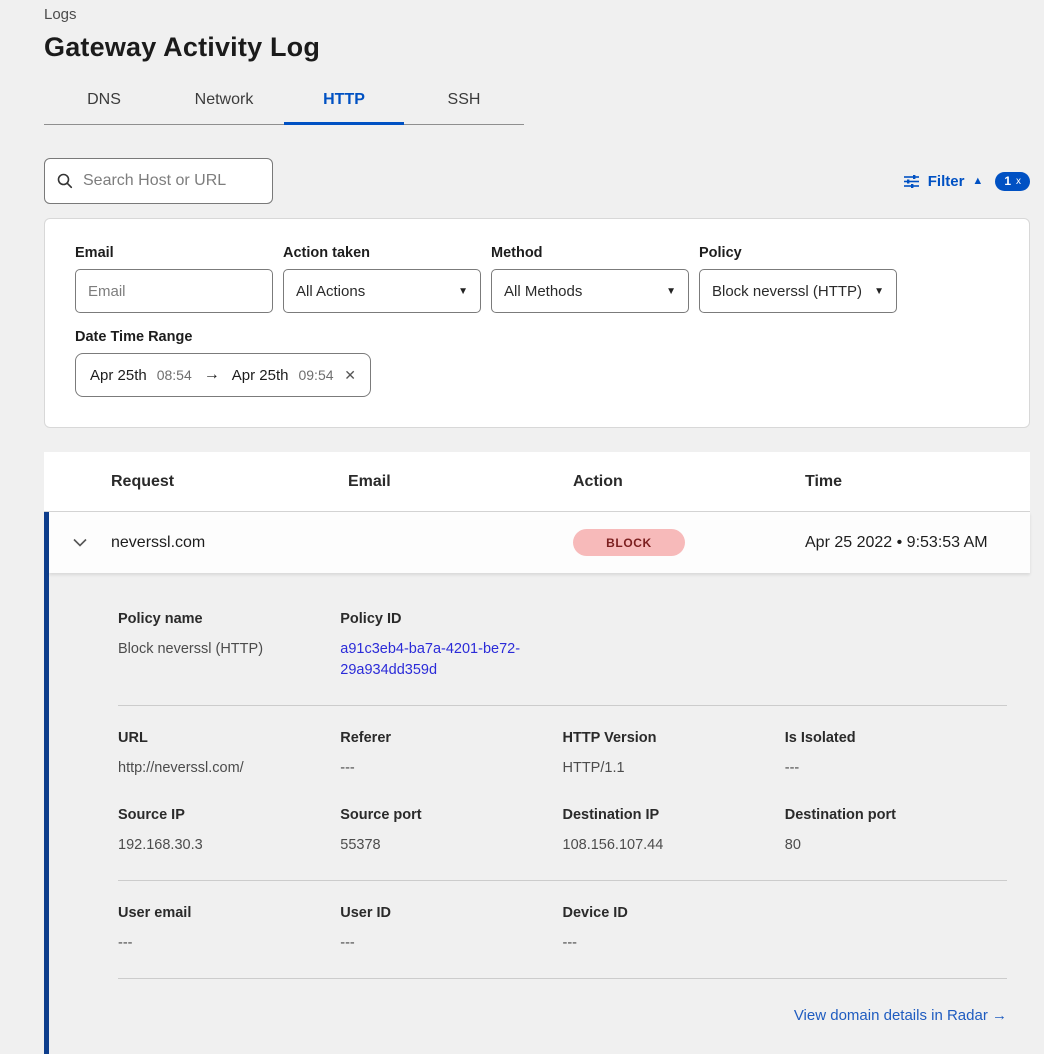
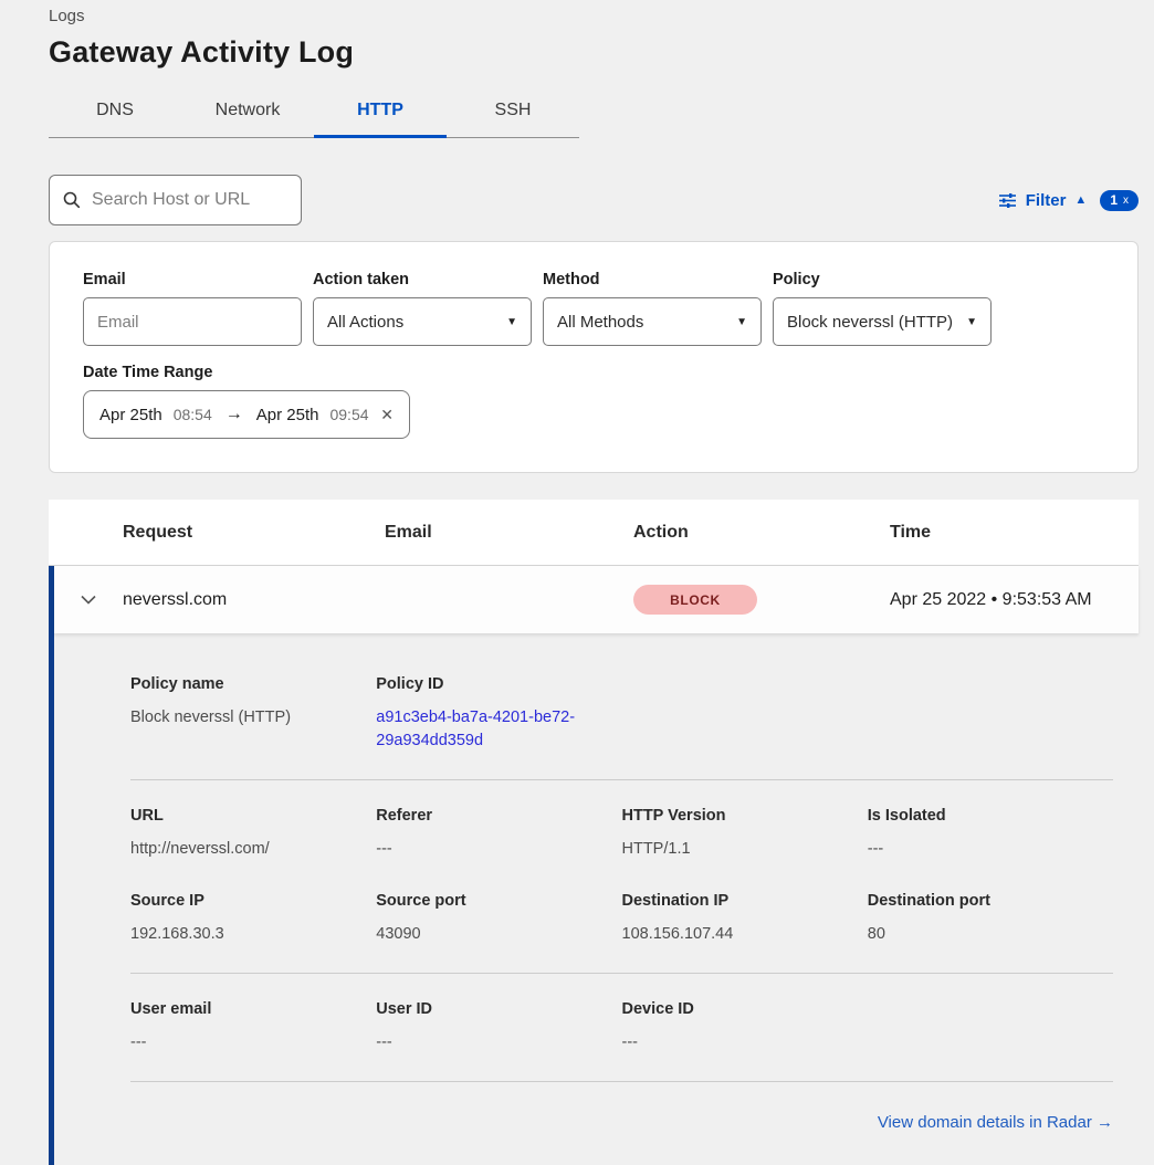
  Logs
  Gateway Activity Log
  DNS
  Network
  HTTP
  SSH
  Search Host or URL
  Filter
  ▲
  1
  x
  Email
  Email
  Action taken
  All Actions
  ▼
  Method
  All Methods
  ▼
  Policy
  Block neverssl (HTTP)
  ▼
  Date Time Range
  Apr 25th
  08:54
  →
  Apr 25th
  09:54
  ✕
  Request
  Email
  Action
  Time
  neverssl.com
  BLOCK
  Apr 25 2022 • 9:53:53 AM
  Policy name
  Block neverssl (HTTP)
  Policy ID
  a91c3eb4-ba7a-4201-be72-29a934dd359d
  URL
  http://neverssl.com/
  Referer
  ---
  HTTP Version
  HTTP/1.1
  Is Isolated
  ---
  Source IP
  192.168.30.3
  Source port
- 55378
+ 43090
  Destination IP
  108.156.107.44
  Destination port
  80
  User email
  ---
  User ID
  ---
  Device ID
  ---
  View domain details in Radar →
